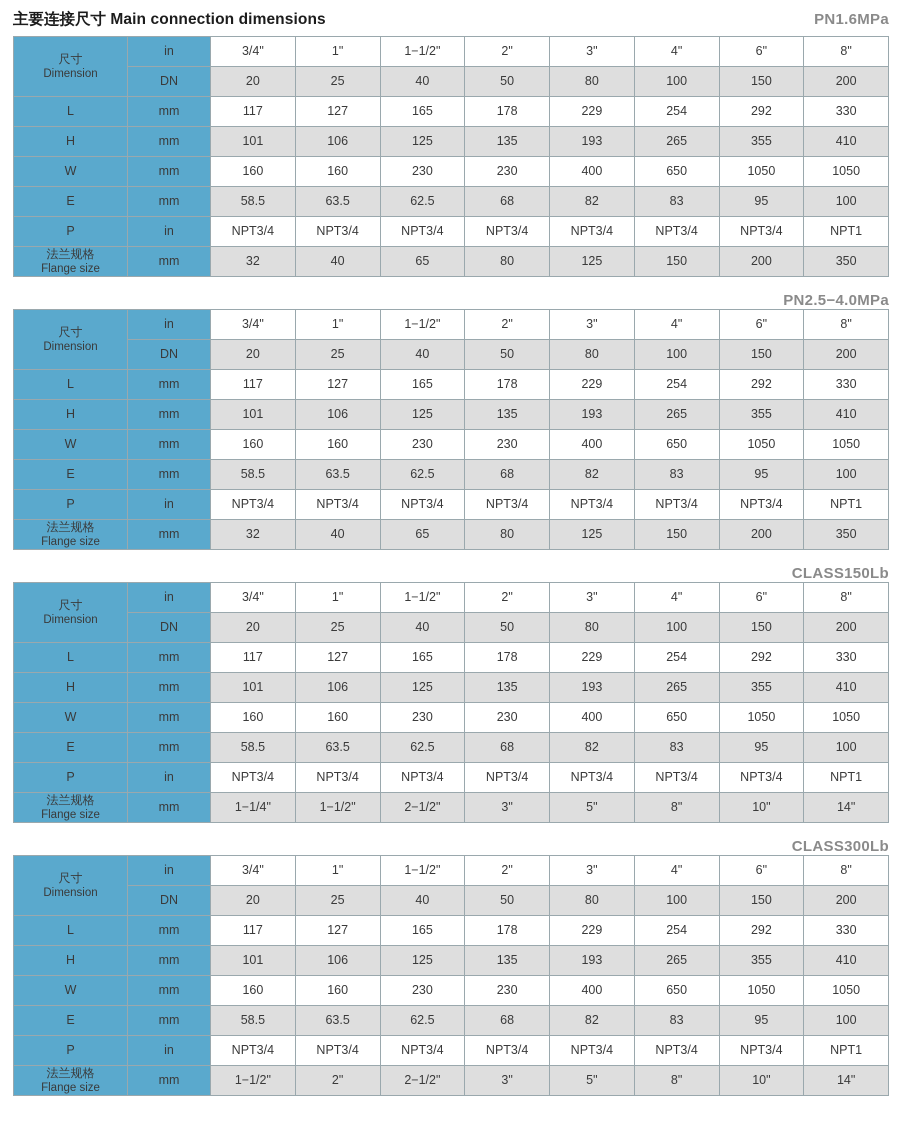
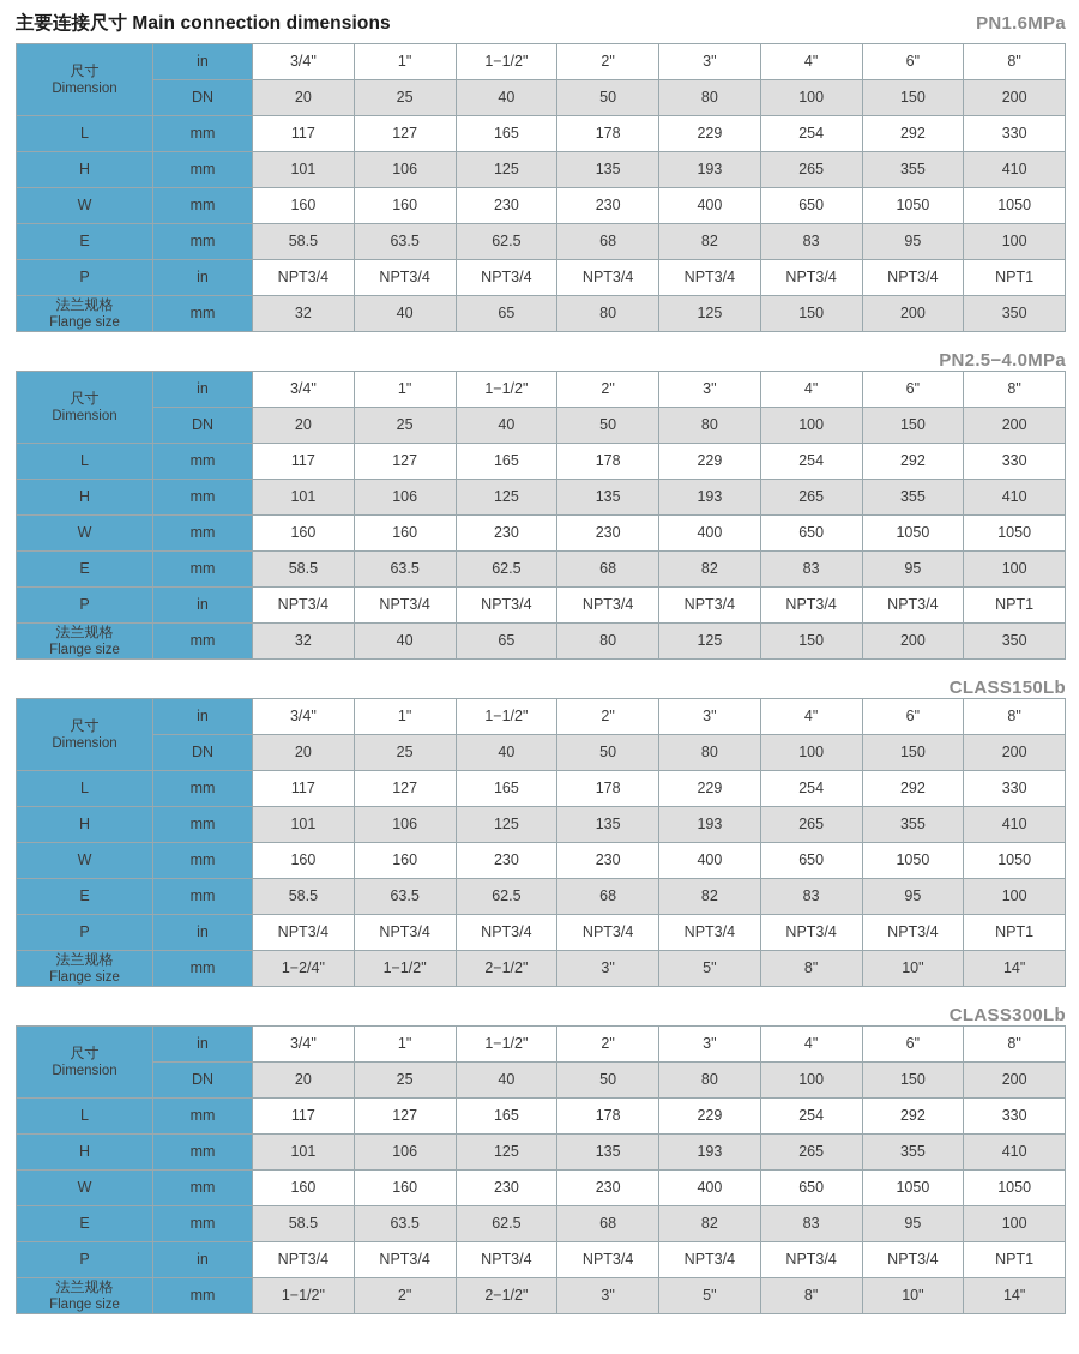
  主要连接尺寸 Main connection dimensions
  PN1.6MPa
  尺寸Dimension	in	3/4"	1"	1−1/2"	2"	3"	4"	6"	8"
  DN	20	25	40	50	80	100	150	200
  L	mm	117	127	165	178	229	254	292	330
  H	mm	101	106	125	135	193	265	355	410
  W	mm	160	160	230	230	400	650	1050	1050
  E	mm	58.5	63.5	62.5	68	82	83	95	100
  P	in	NPT3/4	NPT3/4	NPT3/4	NPT3/4	NPT3/4	NPT3/4	NPT3/4	NPT1
  法兰规格Flange size	mm	32	40	65	80	125	150	200	350
  PN2.5−4.0MPa
  尺寸Dimension	in	3/4"	1"	1−1/2"	2"	3"	4"	6"	8"
  DN	20	25	40	50	80	100	150	200
  L	mm	117	127	165	178	229	254	292	330
  H	mm	101	106	125	135	193	265	355	410
  W	mm	160	160	230	230	400	650	1050	1050
  E	mm	58.5	63.5	62.5	68	82	83	95	100
  P	in	NPT3/4	NPT3/4	NPT3/4	NPT3/4	NPT3/4	NPT3/4	NPT3/4	NPT1
  法兰规格Flange size	mm	32	40	65	80	125	150	200	350
  CLASS150Lb
  尺寸Dimension	in	3/4"	1"	1−1/2"	2"	3"	4"	6"	8"
  DN	20	25	40	50	80	100	150	200
  L	mm	117	127	165	178	229	254	292	330
  H	mm	101	106	125	135	193	265	355	410
  W	mm	160	160	230	230	400	650	1050	1050
  E	mm	58.5	63.5	62.5	68	82	83	95	100
  P	in	NPT3/4	NPT3/4	NPT3/4	NPT3/4	NPT3/4	NPT3/4	NPT3/4	NPT1
- 法兰规格Flange size	mm	1−1/4"	1−1/2"	2−1/2"	3"	5"	8"	10"	14"
+ 法兰规格Flange size	mm	1−2/4"	1−1/2"	2−1/2"	3"	5"	8"	10"	14"
  CLASS300Lb
  尺寸Dimension	in	3/4"	1"	1−1/2"	2"	3"	4"	6"	8"
  DN	20	25	40	50	80	100	150	200
  L	mm	117	127	165	178	229	254	292	330
  H	mm	101	106	125	135	193	265	355	410
  W	mm	160	160	230	230	400	650	1050	1050
  E	mm	58.5	63.5	62.5	68	82	83	95	100
  P	in	NPT3/4	NPT3/4	NPT3/4	NPT3/4	NPT3/4	NPT3/4	NPT3/4	NPT1
  法兰规格Flange size	mm	1−1/2"	2"	2−1/2"	3"	5"	8"	10"	14"
